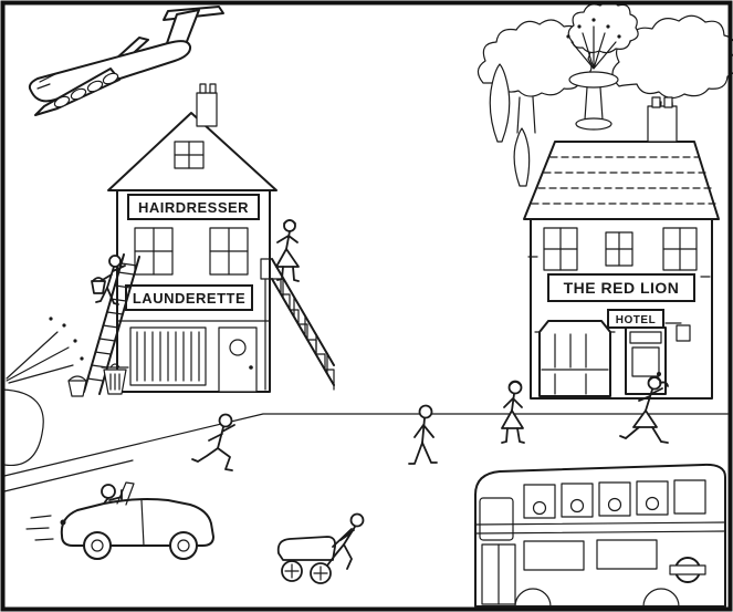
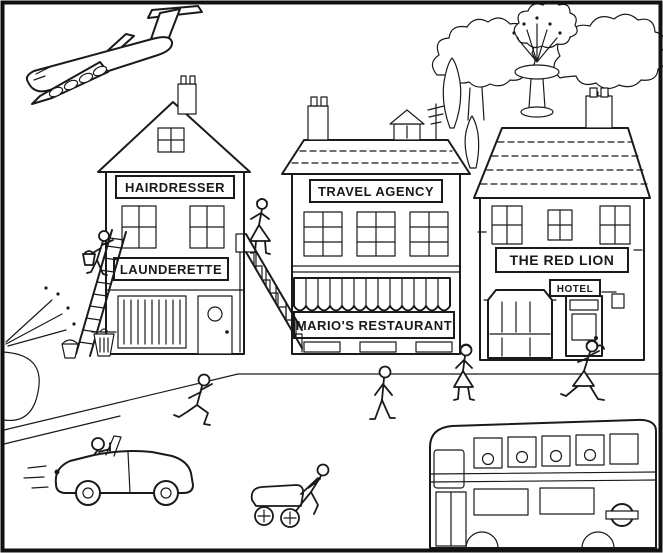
  HAIRDRESSER
  LAUNDERETTE
+ TRAVEL AGENCY
+ MARIO'S RESTAURANT
  THE RED LION
  HOTEL
